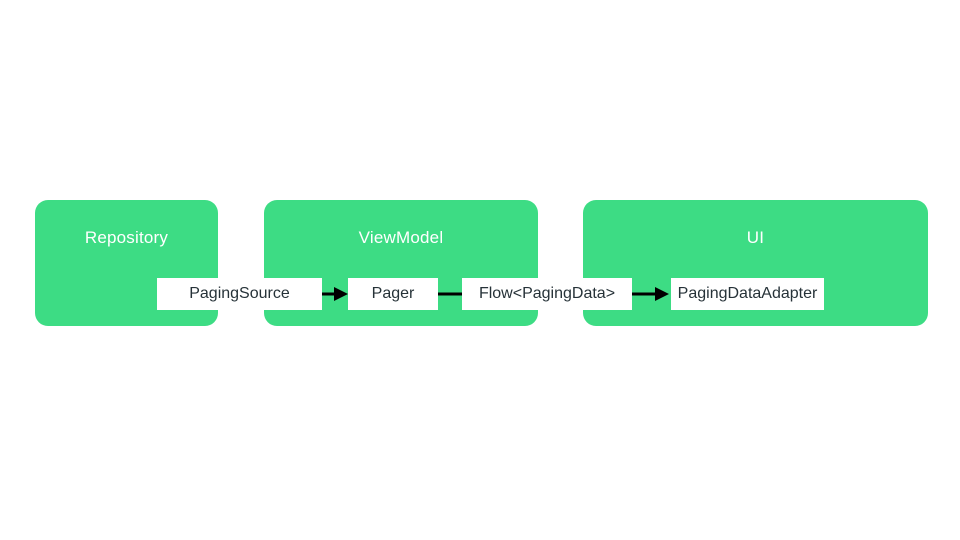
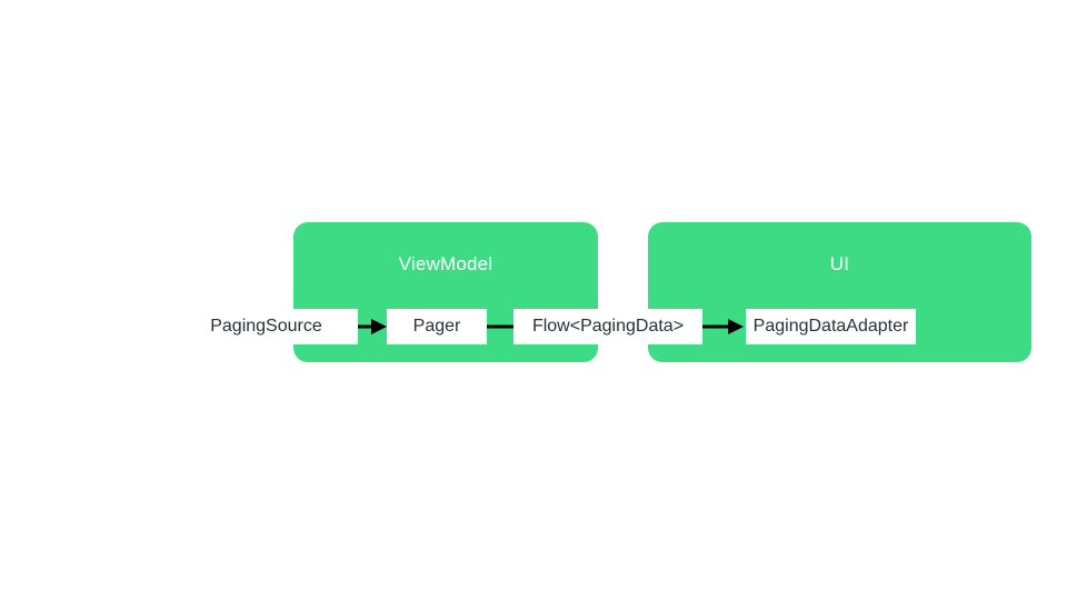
- Repository
  ViewModel
  UI
  PagingSource
  Pager
  Flow<PagingData>
  PagingDataAdapter
